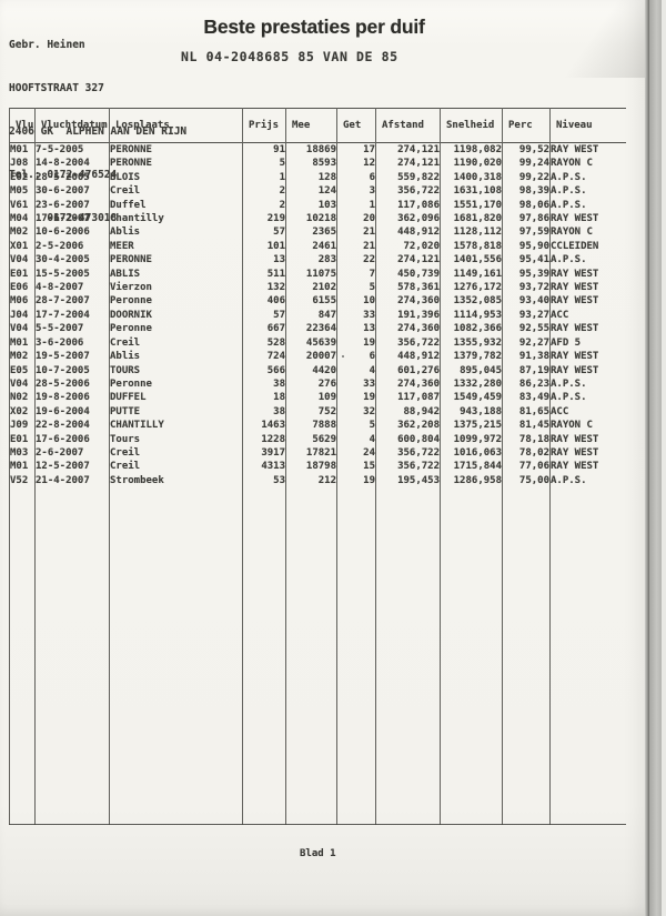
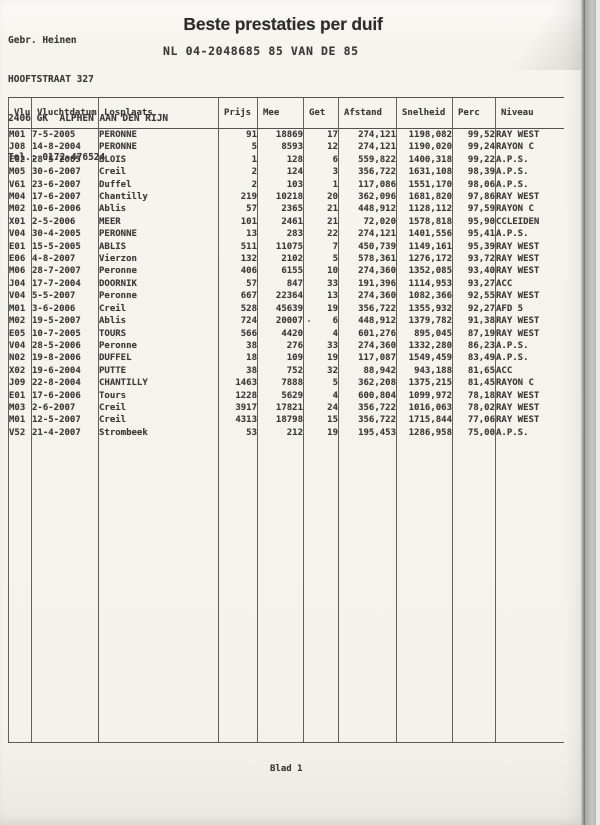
  Gebr. Heinen
  HOOFTSTRAAT 327
  2406 GK ALPHEN AAN DEN RIJN
  Tel.: 0172-476524
- 0172-473018
  Beste prestaties per duif
  NL 04-2048685 85 VAN DE 85
  Vlu	Vluchtdatum	Losplaats	Prijs	Mee	Get	Afstand	Snelheid	Perc	Niveau
  M01	7-5-2005	PERONNE	91	18869	17	274,121	1198,082	99,52	RAY WEST
  J08	14-8-2004	PERONNE	5	8593	12	274,121	1190,020	99,24	RAYON C
  E02	28-5-2005	BLOIS	1	128	6	559,822	1400,318	99,22	A.P.S.
  M05	30-6-2007	Creil	2	124	3	356,722	1631,108	98,39	A.P.S.
  V61	23-6-2007	Duffel	2	103	1	117,086	1551,170	98,06	A.P.S.
  M04	17-6-2007	Chantilly	219	10218	20	362,096	1681,820	97,86	RAY WEST
  M02	10-6-2006	Ablis	57	2365	21	448,912	1128,112	97,59	RAYON C
  X01	2-5-2006	MEER	101	2461	21	72,020	1578,818	95,90	CCLEIDEN
  V04	30-4-2005	PERONNE	13	283	22	274,121	1401,556	95,41	A.P.S.
  E01	15-5-2005	ABLIS	511	11075	7	450,739	1149,161	95,39	RAY WEST
  E06	4-8-2007	Vierzon	132	2102	5	578,361	1276,172	93,72	RAY WEST
  M06	28-7-2007	Peronne	406	6155	10	274,360	1352,085	93,40	RAY WEST
  J04	17-7-2004	DOORNIK	57	847	33	191,396	1114,953	93,27	ACC
  V04	5-5-2007	Peronne	667	22364	13	274,360	1082,366	92,55	RAY WEST
  M01	3-6-2006	Creil	528	45639	19	356,722	1355,932	92,27	AFD 5
  M02	19-5-2007	Ablis	724	20007	6	448,912	1379,782	91,38	RAY WEST
  E05	10-7-2005	TOURS	566	4420	4	601,276	895,045	87,19	RAY WEST
  V04	28-5-2006	Peronne	38	276	33	274,360	1332,280	86,23	A.P.S.
  N02	19-8-2006	DUFFEL	18	109	19	117,087	1549,459	83,49	A.P.S.
  X02	19-6-2004	PUTTE	38	752	32	88,942	943,188	81,65	ACC
  J09	22-8-2004	CHANTILLY	1463	7888	5	362,208	1375,215	81,45	RAYON C
  E01	17-6-2006	Tours	1228	5629	4	600,804	1099,972	78,18	RAY WEST
  M03	2-6-2007	Creil	3917	17821	24	356,722	1016,063	78,02	RAY WEST
  M01	12-5-2007	Creil	4313	18798	15	356,722	1715,844	77,06	RAY WEST
  V52	21-4-2007	Strombeek	53	212	19	195,453	1286,958	75,00	A.P.S.
  Blad 1
